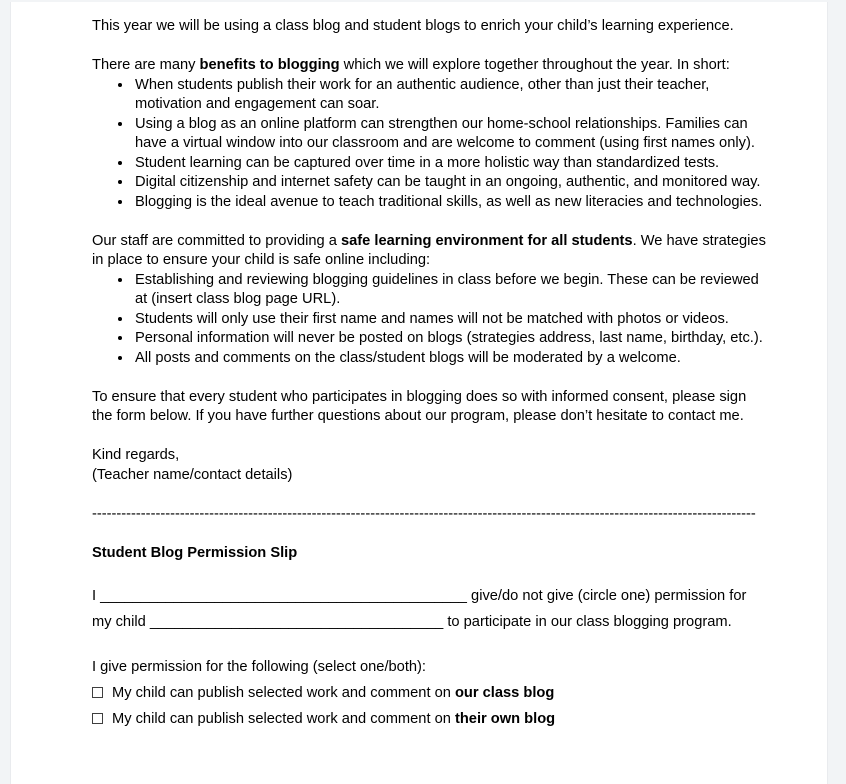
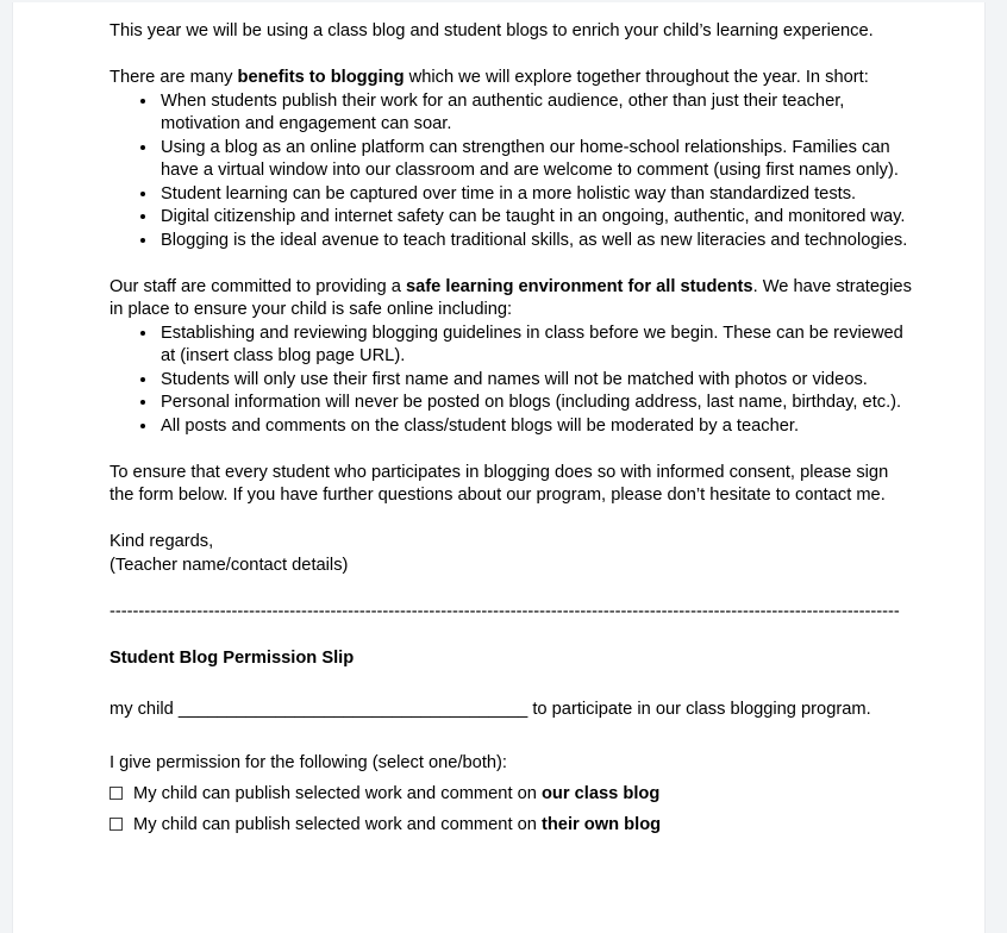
  This year we will be using a class blog and student blogs to enrich your child’s learning experience.
  There are many benefits to blogging which we will explore together throughout the year. In short:
  When students publish their work for an authentic audience, other than just their teacher, motivation and engagement can soar.
  Using a blog as an online platform can strengthen our home-school relationships. Families can have a virtual window into our classroom and are welcome to comment (using first names only).
  Student learning can be captured over time in a more holistic way than standardized tests.
  Digital citizenship and internet safety can be taught in an ongoing, authentic, and monitored way.
  Blogging is the ideal avenue to teach traditional skills, as well as new literacies and technologies.
  Our staff are committed to providing a safe learning environment for all students. We have strategies in place to ensure your child is safe online including:
  Establishing and reviewing blogging guidelines in class before we begin. These can be reviewed at (insert class blog page URL).
  Students will only use their first name and names will not be matched with photos or videos.
- Personal information will never be posted on blogs (strategies address, last name, birthday, etc.).
+ Personal information will never be posted on blogs (including address, last name, birthday, etc.).
- All posts and comments on the class/student blogs will be moderated by a welcome.
+ All posts and comments on the class/student blogs will be moderated by a teacher.
  To ensure that every student who participates in blogging does so with informed consent, please sign the form below. If you have further questions about our program, please don’t hesitate to contact me.
  Kind regards,
  (Teacher name/contact details)
  ----------------------------------------------------------------------------------------------------------------------------------------
  Student Blog Permission Slip
- I _____________________________________________ give/do not give (circle one) permission for
  my child ____________________________________ to participate in our class blogging program.
  I give permission for the following (select one/both):
  My child can publish selected work and comment on our class blog
  My child can publish selected work and comment on their own blog
